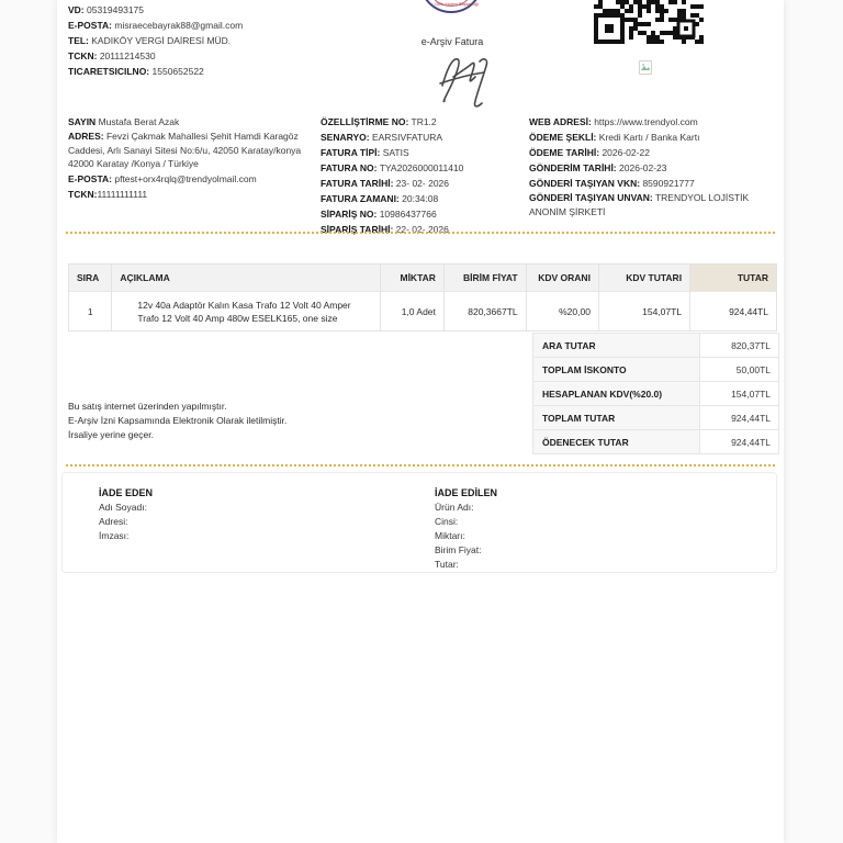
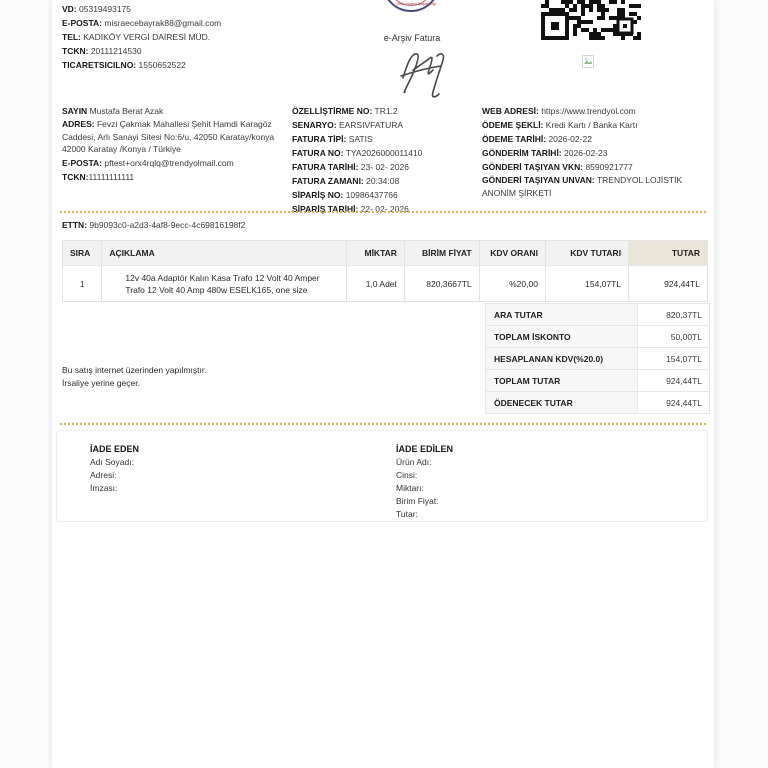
  VD: 05319493175
  E-POSTA: misraecebayrak88@gmail.com
  TEL: KADIKÖY VERGİ DAİRESİ MÜD.
  TCKN: 20111214530
  TICARETSICILNO: 1550652522
  e-Arşiv Fatura
  SAYIN Mustafa Berat Azak
  ADRES: Fevzi Çakmak Mahallesi Şehit Hamdi Karagöz Caddesi, Arlı Sanayi Sitesi No:6/u, 42050 Karatay/konya 42000 Karatay /Konya / Türkiye
  E-POSTA: pftest+orx4rqlq@trendyolmail.com
  TCKN:11111111111
  ÖZELLİŞTİRME NO: TR1.2
  SENARYO: EARSIVFATURA
  FATURA TİPİ: SATIS
  FATURA NO: TYA2026000011410
  FATURA TARİHİ: 23- 02- 2026
  FATURA ZAMANI: 20:34:08
  SİPARİŞ NO: 10986437766
  SİPARİŞ TARİHİ: 22- 02- 2026
  WEB ADRESİ: https://www.trendyol.com
  ÖDEME ŞEKLİ: Kredi Kartı / Banka Kartı
  ÖDEME TARİHİ: 2026-02-22
  GÖNDERİM TARİHİ: 2026-02-23
  GÖNDERİ TAŞIYAN VKN: 8590921777
  GÖNDERİ TAŞIYAN UNVAN: TRENDYOL LOJİSTİK ANONİM ŞİRKETİ
+ ETTN: 9b9093c0-a2d3-4af8-9ecc-4c69816198f2
  SIRA
  AÇIKLAMA
  MİKTAR
  BİRİM FİYAT
  KDV ORANI
  KDV TUTARI
  TUTAR
  1
  12v 40a Adaptör Kalın Kasa Trafo 12 Volt 40 Amper Trafo 12 Volt 40 Amp 480w ESELK165, one size
  1,0 Adet
  820,3667TL
  %20,00
  154,07TL
  924,44TL
  ARA TUTAR
  820,37TL
  TOPLAM İSKONTO
  50,00TL
  HESAPLANAN KDV(%20.0)
  154,07TL
  TOPLAM TUTAR
  924,44TL
  ÖDENECEK TUTAR
  924,44TL
  Bu satış internet üzerinden yapılmıştır.
- E-Arşiv İzni Kapsamında Elektronik Olarak iletilmiştir.
  İrsaliye yerine geçer.
  İADE EDEN
  Adı Soyadı:
  Adresi:
  İmzası:
  İADE EDİLEN
  Ürün Adı:
  Cinsi:
  Miktarı:
  Birim Fiyat:
  Tutar:
